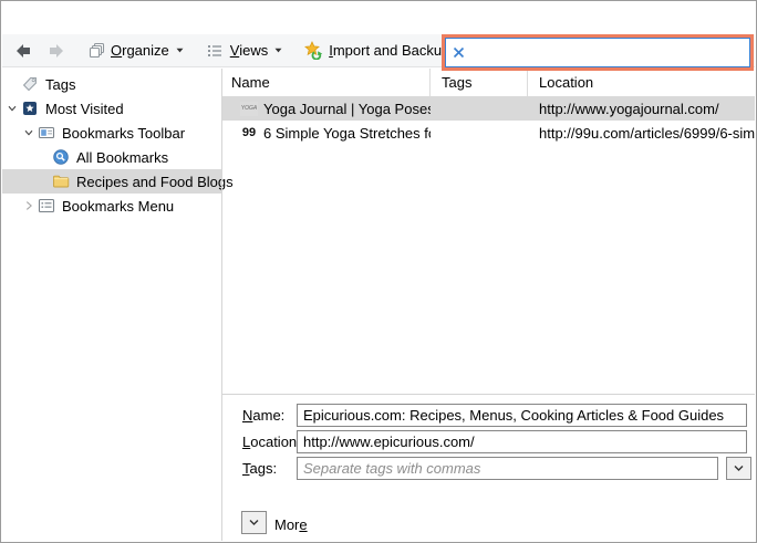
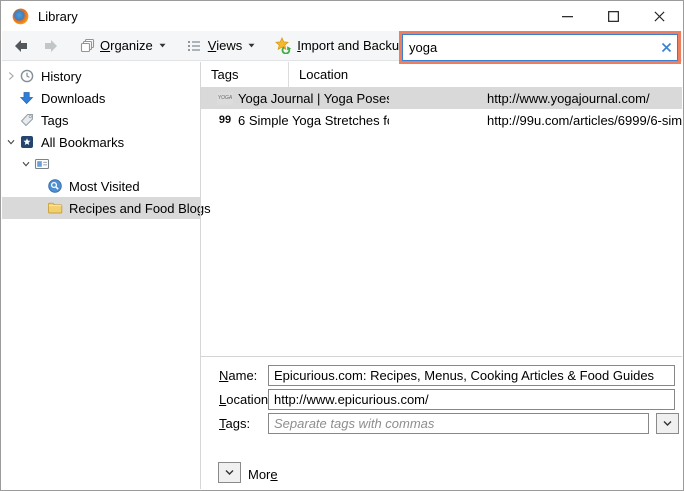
+ Library
  Organize
  Views
  Import and Backu
+ yoga
+ History
+ Downloads
  Tags
- Most Visited
+ All Bookmarks
- Bookmarks Toolbar
- All Bookmarks
+ Most Visited
  Recipes and Food Blos
- Bookmarks Menu
- Name
  Tags
  Location
  Yoga Journal | Yoga Pose
  http://www.yogajournal.com/
  99
  6 Simple Yoga Stretches f
  http://99u.com/articles/6999/6-sim
  Name:
  Epicurious.com: Recipes, Menus, Cooking Articles & Food Guides
  Location
  http://www.epicurious.com/
  Tags:
  Separate tags with commas
  More
